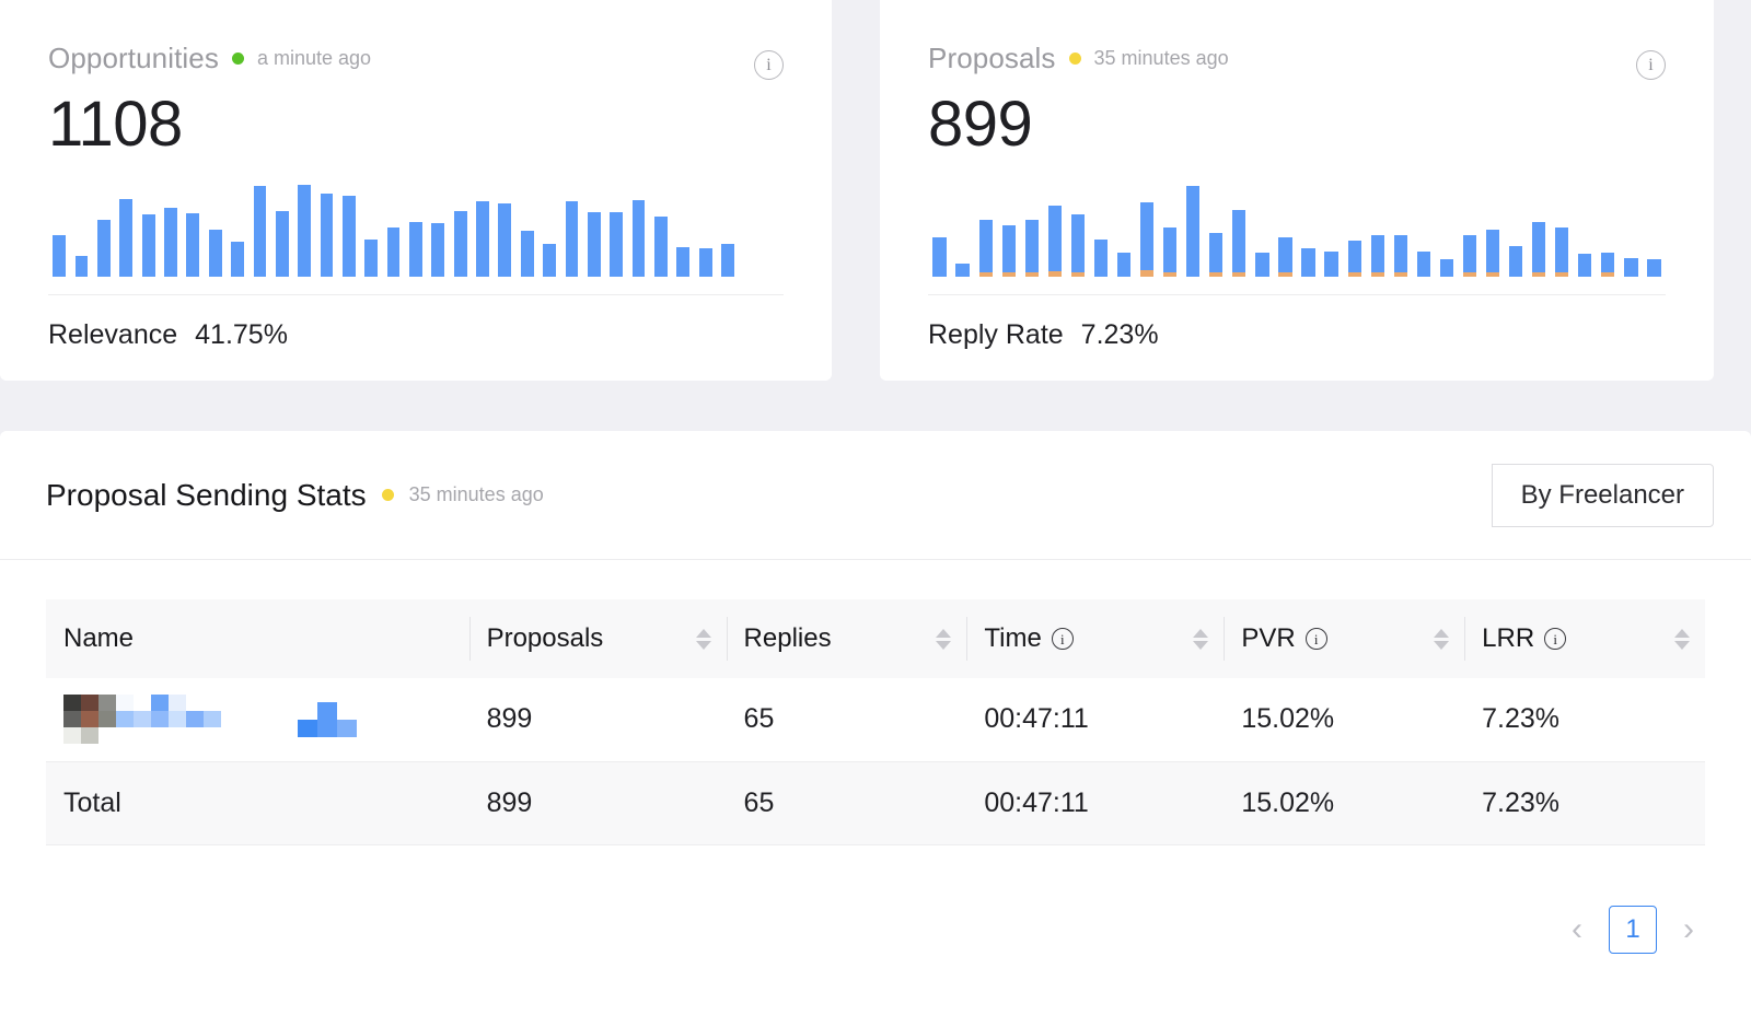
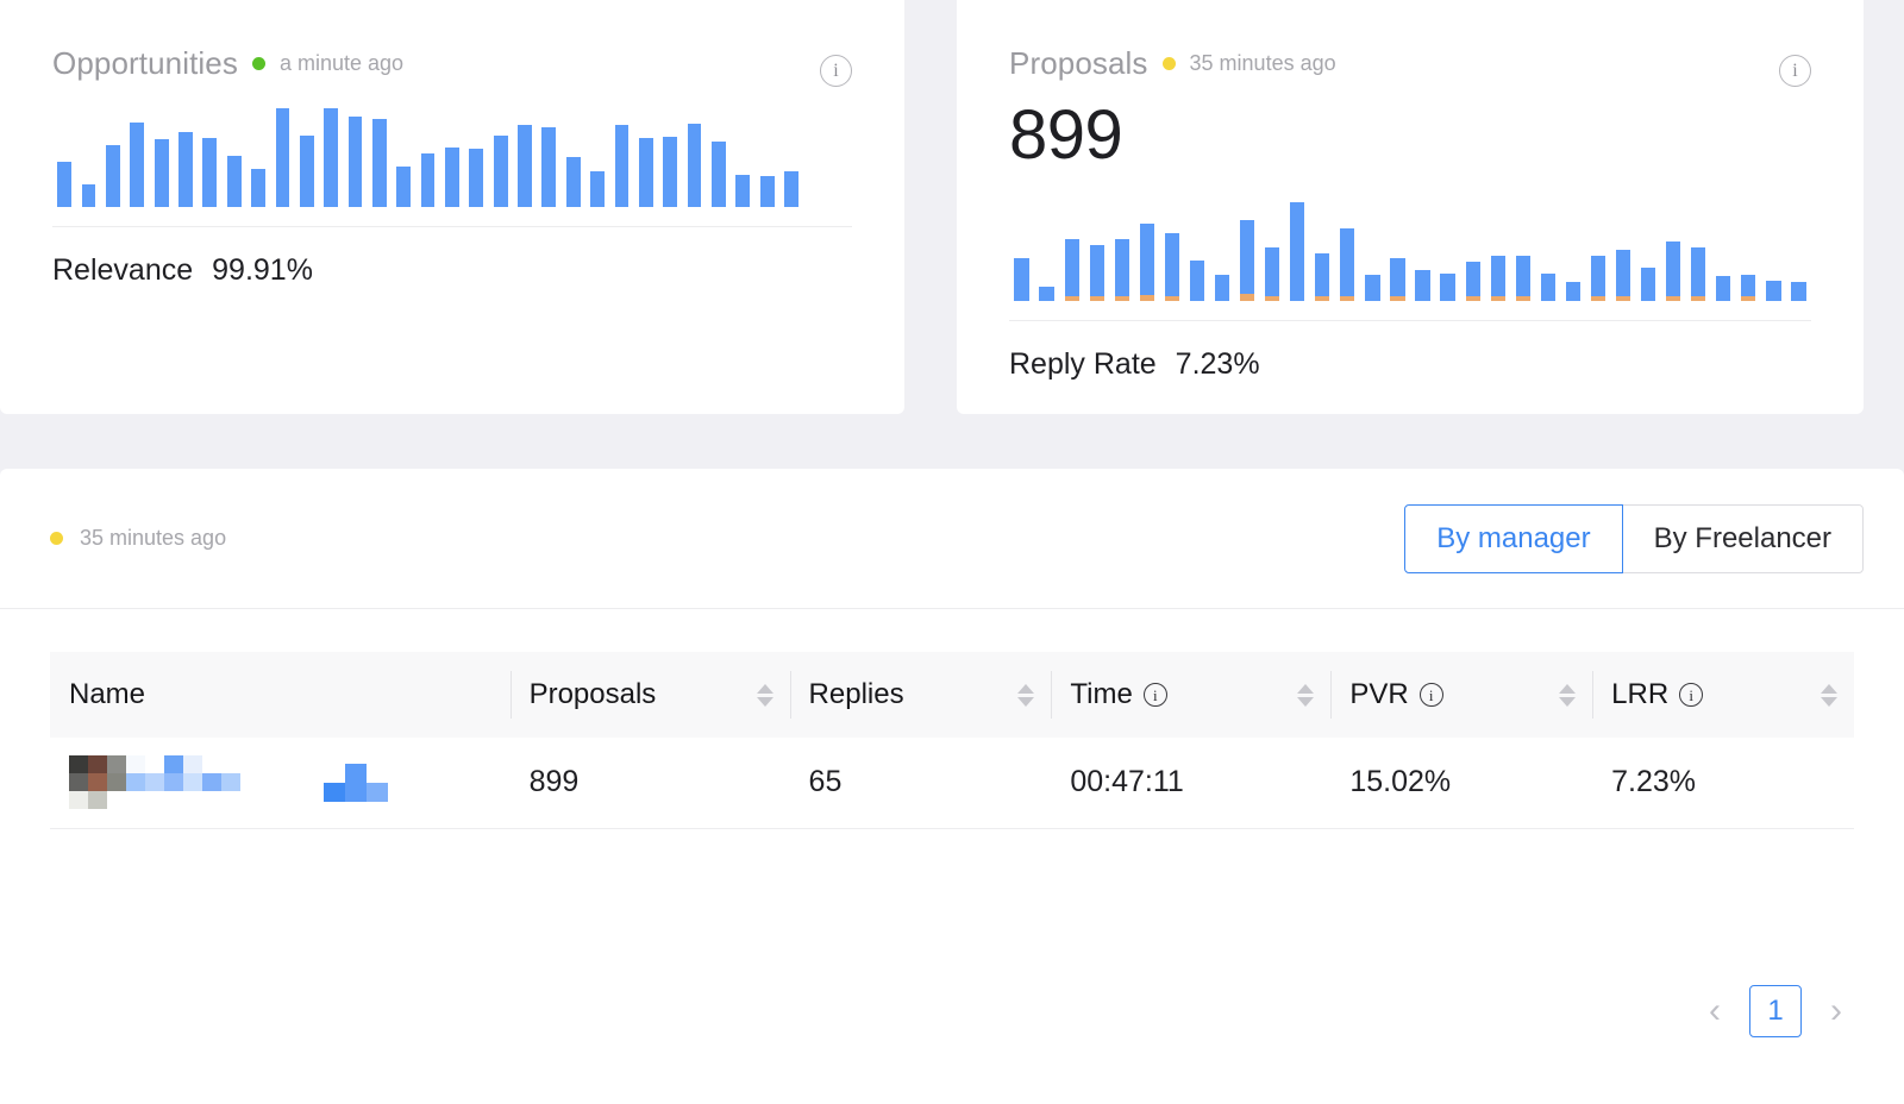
  Opportunities
  a minute ago
  i
- 1108
  Relevance
- 41.75%
+ 99.91%
  Proposals
  35 minutes ago
  i
  899
  Reply Rate
  7.23%
- Proposal Sending Stats
  35 minutes ago
+ By manager
  By Freelancer
  Name	Proposals	Replies	Time i	PVR i	LRR i
  	899	65	00:47:11	15.02%	7.23%
- Total	899	65	00:47:11	15.02%	7.23%
  ‹
  1
  ›
